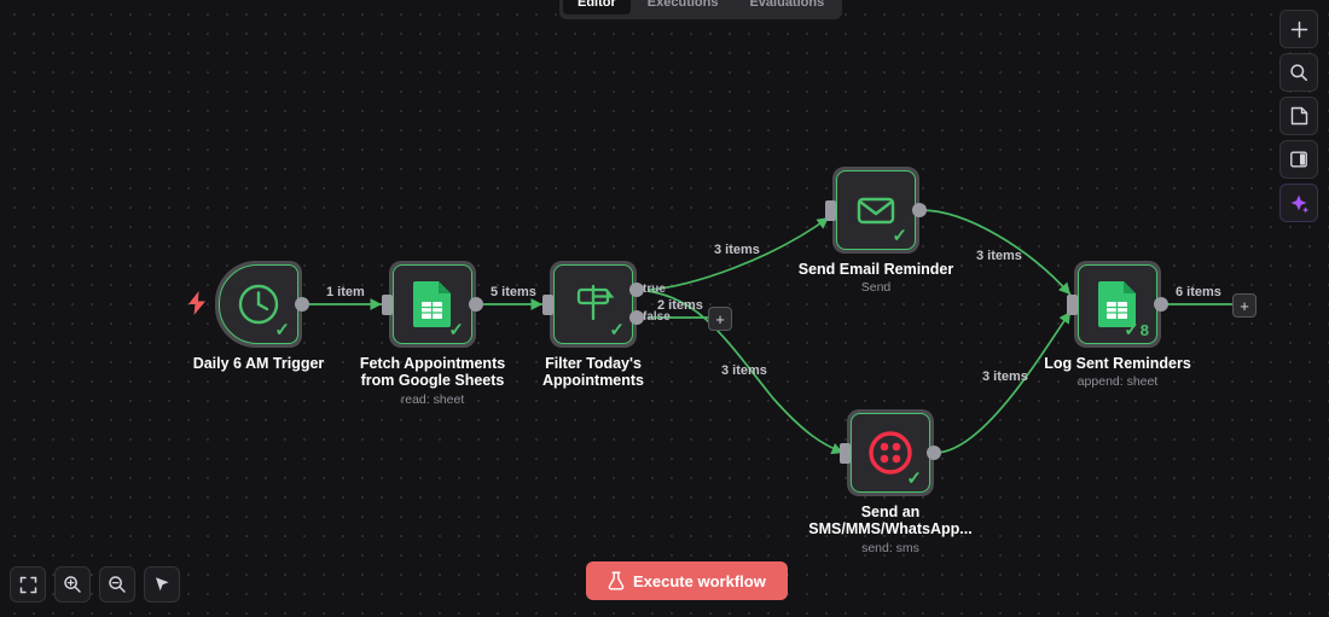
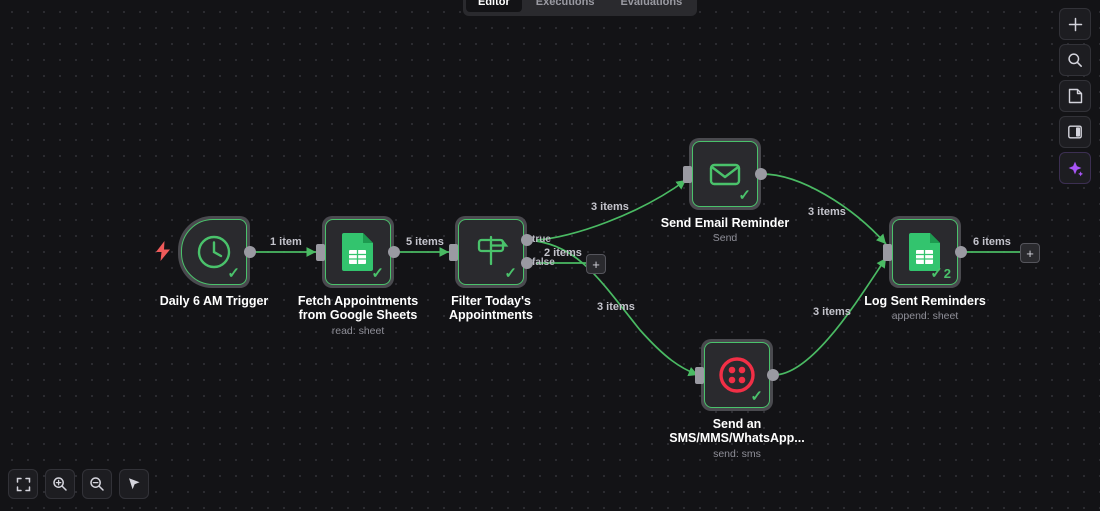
  Editor
  Executions
  Evaluations
  ✓
  Daily 6 AM Trigger
  ✓
  Fetch Appointments
  from Google Sheets
  read: sheet
  ✓
  Filter Today's
  Appointments
  true
  false
  ✓
  Send Email Reminder
  Send
  ✓
  Send an
  SMS/MMS/WhatsApp...
  send: sms
  ✓
- 8
+ 2
  Log Sent Reminders
  append: sheet
  1 item
  5 items
  3 items
  2 items
  3 items
  3 items
  3 items
  6 items
  +
  +
- Execute workflow
